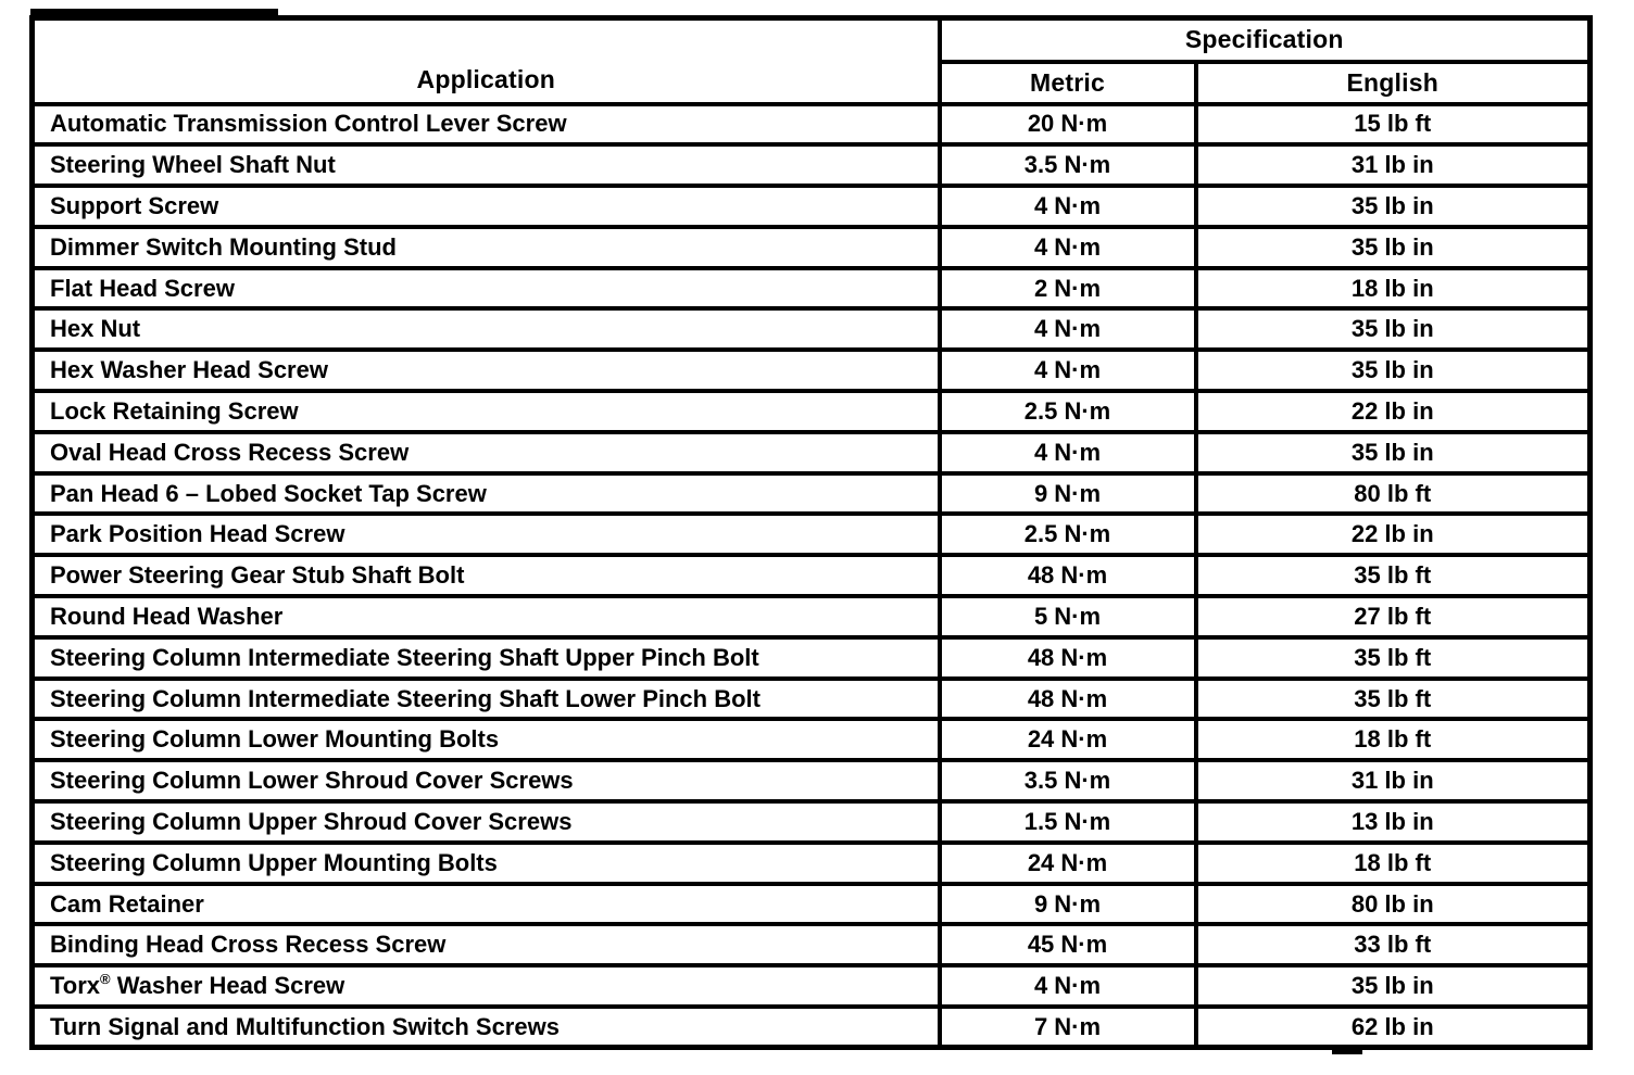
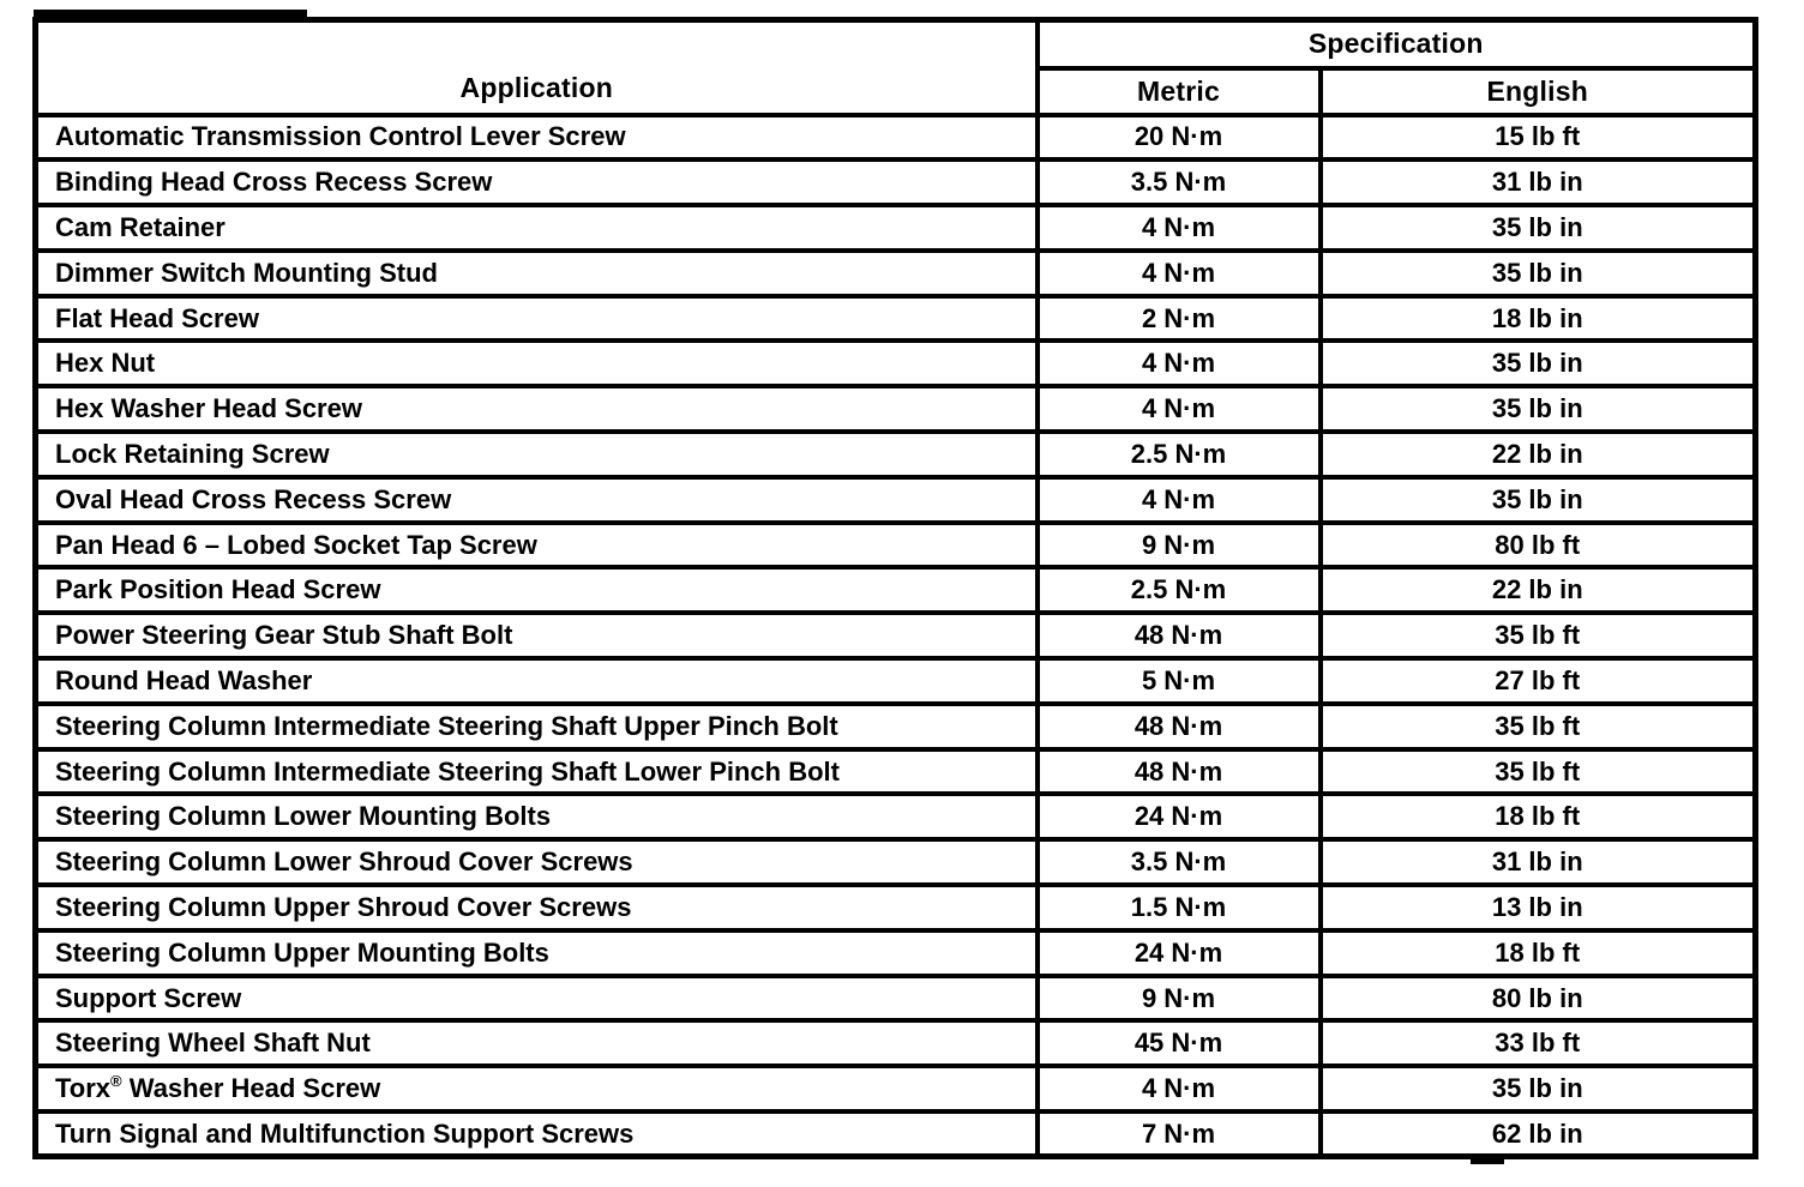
  Application	Specification
  Metric	English
  Automatic Transmission Control Lever Screw	20 N·m	15 lb ft
- Steering Wheel Shaft Nut	3.5 N·m	31 lb in
+ Binding Head Cross Recess Screw	3.5 N·m	31 lb in
- Support Screw	4 N·m	35 lb in
+ Cam Retainer	4 N·m	35 lb in
  Dimmer Switch Mounting Stud	4 N·m	35 lb in
  Flat Head Screw	2 N·m	18 lb in
  Hex Nut	4 N·m	35 lb in
  Hex Washer Head Screw	4 N·m	35 lb in
  Lock Retaining Screw	2.5 N·m	22 lb in
  Oval Head Cross Recess Screw	4 N·m	35 lb in
  Pan Head 6 – Lobed Socket Tap Screw	9 N·m	80 lb ft
  Park Position Head Screw	2.5 N·m	22 lb in
  Power Steering Gear Stub Shaft Bolt	48 N·m	35 lb ft
  Round Head Washer	5 N·m	27 lb ft
  Steering Column Intermediate Steering Shaft Upper Pinch Bolt	48 N·m	35 lb ft
  Steering Column Intermediate Steering Shaft Lower Pinch Bolt	48 N·m	35 lb ft
  Steering Column Lower Mounting Bolts	24 N·m	18 lb ft
  Steering Column Lower Shroud Cover Screws	3.5 N·m	31 lb in
  Steering Column Upper Shroud Cover Screws	1.5 N·m	13 lb in
  Steering Column Upper Mounting Bolts	24 N·m	18 lb ft
- Cam Retainer	9 N·m	80 lb in
+ Support Screw	9 N·m	80 lb in
- Binding Head Cross Recess Screw	45 N·m	33 lb ft
+ Steering Wheel Shaft Nut	45 N·m	33 lb ft
  Torx® Washer Head Screw	4 N·m	35 lb in
- Turn Signal and Multifunction Switch Screws	7 N·m	62 lb in
+ Turn Signal and Multifunction Support Screws	7 N·m	62 lb in
